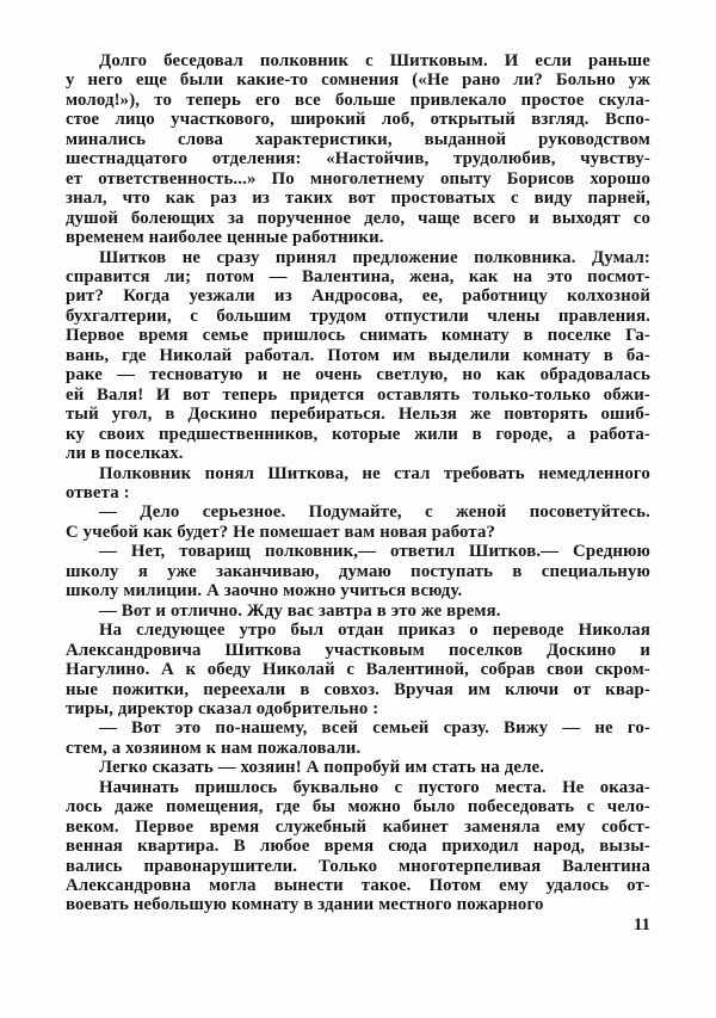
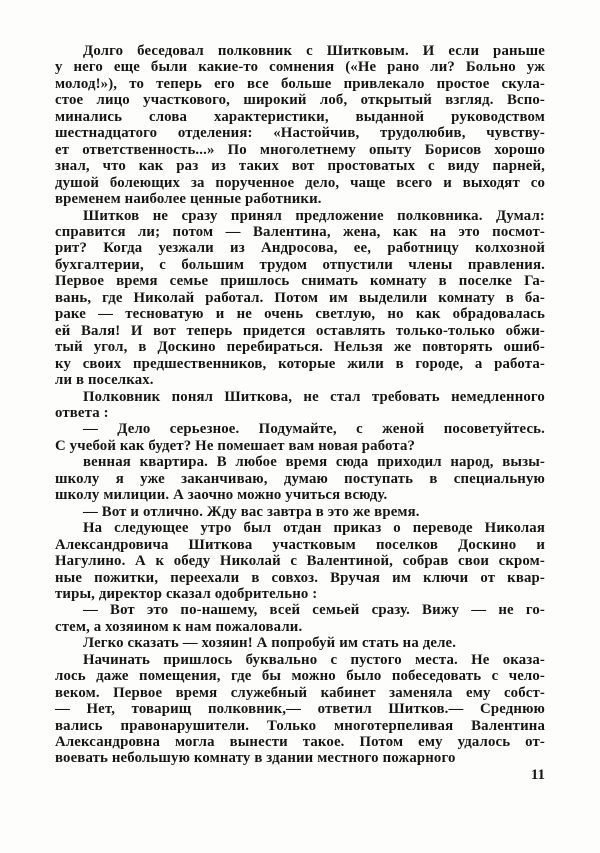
  Долго беседовал полковник с Шитковым. И если раньше
  у него еще были какие-то сомнения («Не рано ли? Больно уж
  молод!»), то теперь его все больше привлекало простое скула-
  стое лицо участкового, широкий лоб, открытый взгляд. Вспо-
  минались слова характеристики, выданной руководством
  шестнадцатого отделения: «Настойчив, трудолюбив, чувству-
  ет ответственность...» По многолетнему опыту Борисов хорошо
  знал, что как раз из таких вот простоватых с виду парней,
  душой болеющих за порученное дело, чаще всего и выходят со
  временем наиболее ценные работники.
  Шитков не сразу принял предложение полковника. Думал:
  справится ли; потом — Валентина, жена, как на это посмот-
  рит? Когда уезжали из Андросова, ее, работницу колхозной
  бухгалтерии, с большим трудом отпустили члены правления.
  Первое время семье пришлось снимать комнату в поселке Га-
  вань, где Николай работал. Потом им выделили комнату в ба-
  раке — тесноватую и не очень светлую, но как обрадовалась
  ей Валя! И вот теперь придется оставлять только-только обжи-
  тый угол, в Доскино перебираться. Нельзя же повторять ошиб-
  ку своих предшественников, которые жили в городе, а работа-
  ли в поселках.
  Полковник понял Шиткова, не стал требовать немедленного
  ответа :
  — Дело серьезное. Подумайте, с женой посоветуйтесь.
  С учебой как будет? Не помешает вам новая работа?
- — Нет, товарищ полковник,— ответил Шитков.— Среднюю
+ венная квартира. В любое время сюда приходил народ, вызы-
  школу я уже заканчиваю, думаю поступать в специальную
  школу милиции. А заочно можно учиться всюду.
  — Вот и отлично. Жду вас завтра в это же время.
  На следующее утро был отдан приказ о переводе Николая
  Александровича Шиткова участковым поселков Доскино и
  Нагулино. А к обеду Николай с Валентиной, собрав свои скром-
  ные пожитки, переехали в совхоз. Вручая им ключи от квар-
  тиры, директор сказал одобрительно :
  — Вот это по-нашему, всей семьей сразу. Вижу — не го-
  стем, а хозяином к нам пожаловали.
  Легко сказать — хозяин! А попробуй им стать на деле.
  Начинать пришлось буквально с пустого места. Не оказа-
  лось даже помещения, где бы можно было побеседовать с чело-
  веком. Первое время служебный кабинет заменяла ему собст-
- венная квартира. В любое время сюда приходил народ, вызы-
+ — Нет, товарищ полковник,— ответил Шитков.— Среднюю
  вались правонарушители. Только многотерпеливая Валентина
  Александровна могла вынести такое. Потом ему удалось от-
  воевать небольшую комнату в здании местного пожарного
  11
